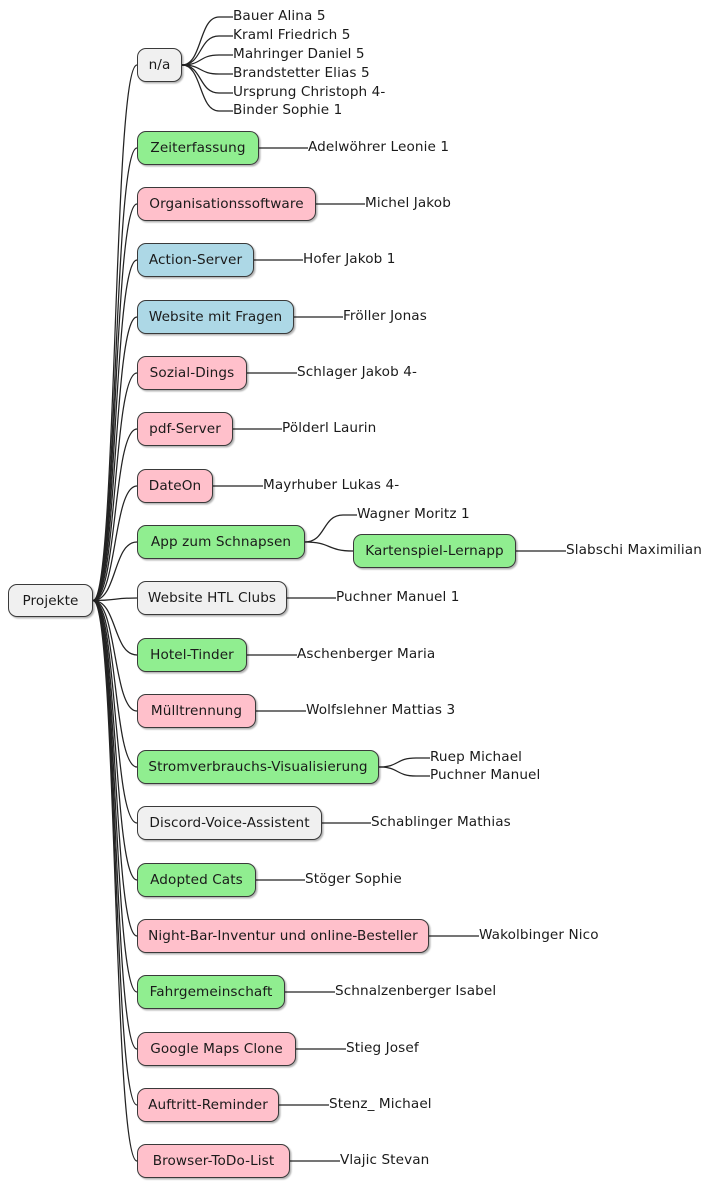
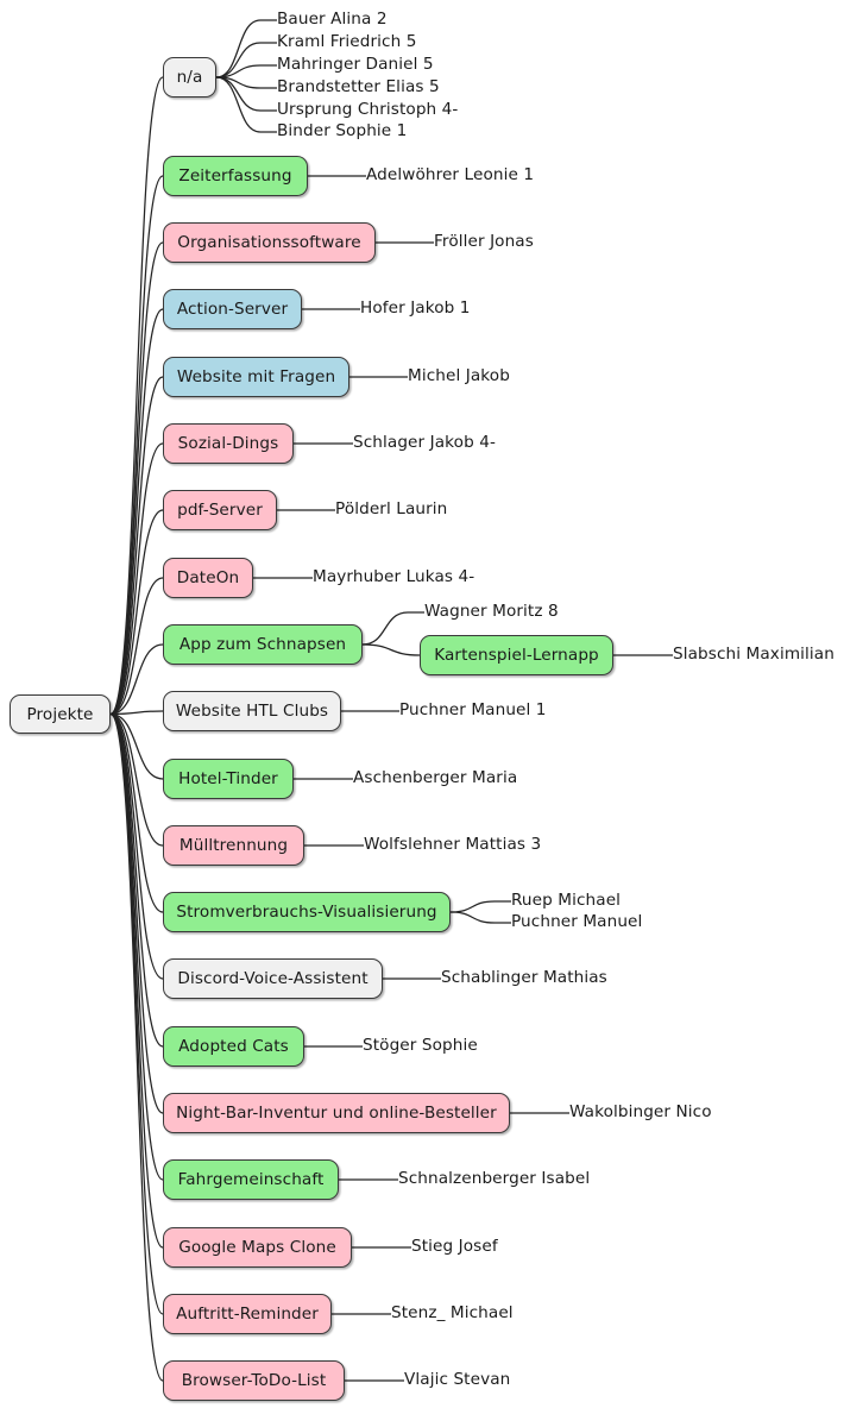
  Projekte
  n/a
- Bauer Alina 5
+ Bauer Alina 2
  Kraml Friedrich 5
  Mahringer Daniel 5
  Brandstetter Elias 5
  Ursprung Christoph 4-
  Binder Sophie 1
  Zeiterfassung
  Adelwöhrer Leonie 1
  Organisationssoftware
- Michel Jakob
+ Fröller Jonas
  Action-Server
  Hofer Jakob 1
  Website mit Fragen
- Fröller Jonas
+ Michel Jakob
  Sozial-Dings
  Schlager Jakob 4-
  pdf-Server
  Pölderl Laurin
  DateOn
  Mayrhuber Lukas 4-
  App zum Schnapsen
- Wagner Moritz 1
+ Wagner Moritz 8
  Kartenspiel-Lernapp
  Slabschi Maximilian
  Website HTL Clubs
  Puchner Manuel 1
  Hotel-Tinder
  Aschenberger Maria
  Mülltrennung
  Wolfslehner Mattias 3
  Stromverbrauchs-Visualisierung
  Ruep Michael
  Puchner Manuel
  Discord-Voice-Assistent
  Schablinger Mathias
  Adopted Cats
  Stöger Sophie
  Night-Bar-Inventur und online-Besteller
  Wakolbinger Nico
  Fahrgemeinschaft
  Schnalzenberger Isabel
  Google Maps Clone
  Stieg Josef
  Auftritt-Reminder
  Stenz_ Michael
  Browser-ToDo-List
  Vlajic Stevan
